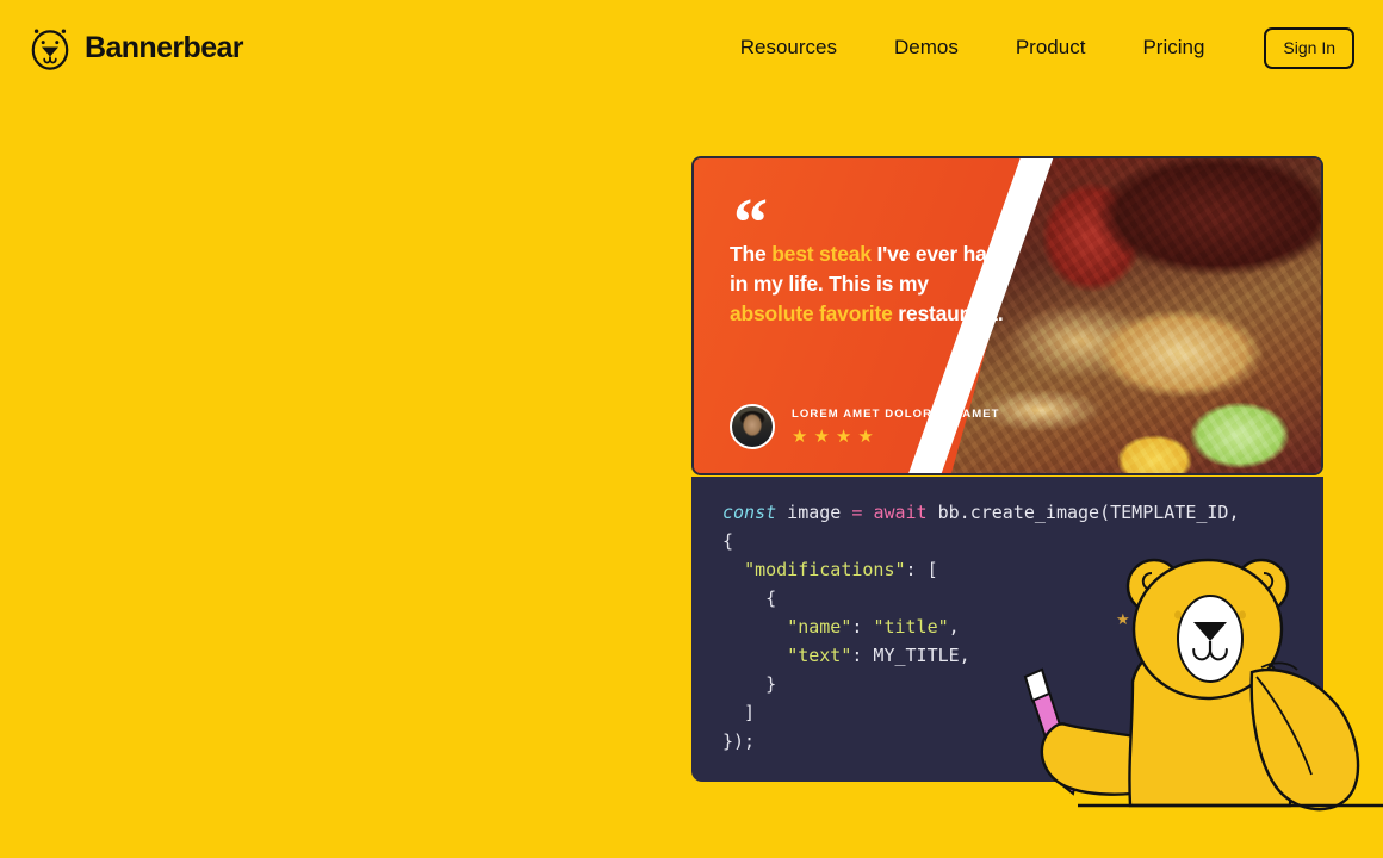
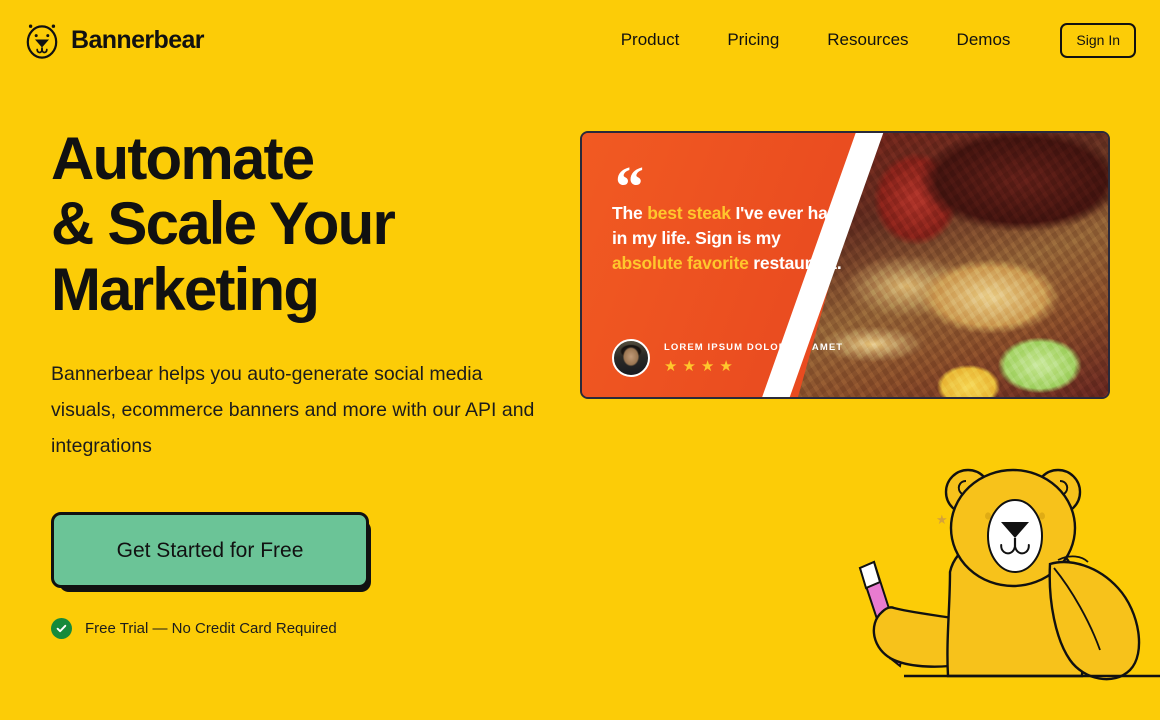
  Bannerbear
- Resources
+ Product
- Demos
+ Pricing
- Product
+ Resources
- Pricing
+ Demos
  Sign In
+ Automate
+ & Scale Your
+ Marketing
+ Bannerbear helps you auto-generate social media visuals, ecommerce banners and more with our API and integrations
+ Get Started for Free
+ Free Trial — No Credit Card Required
  “
- The best steak I've ever had in my life. This is my absolute favorite restaurant.
+ The best steak I've ever had in my life. Sign is my absolute favorite restaurant.
- LOREM AMET DOLOR SIT AMET
+ LOREM IPSUM DOLOR SIT AMET
  ★
  ★
  ★
  ★
- const image = await bb.create_image(TEMPLATE_ID, { "modifications": [ { "name": "title", "text": MY_TITLE, } ] });
  ★
